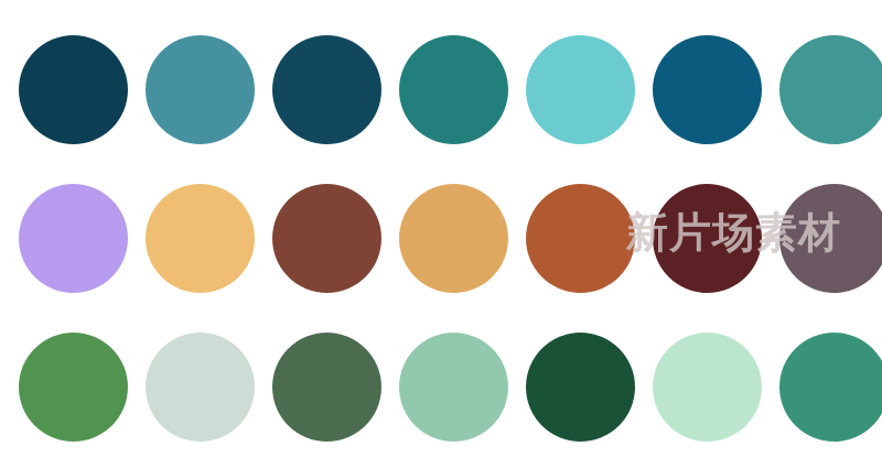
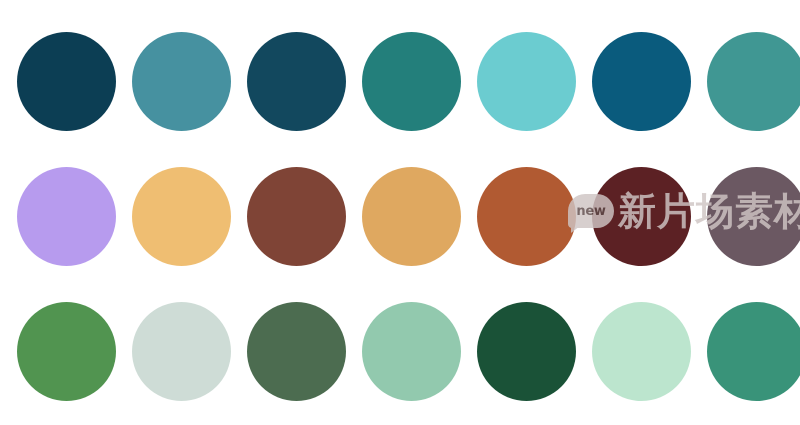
+ new
  新片场素材
